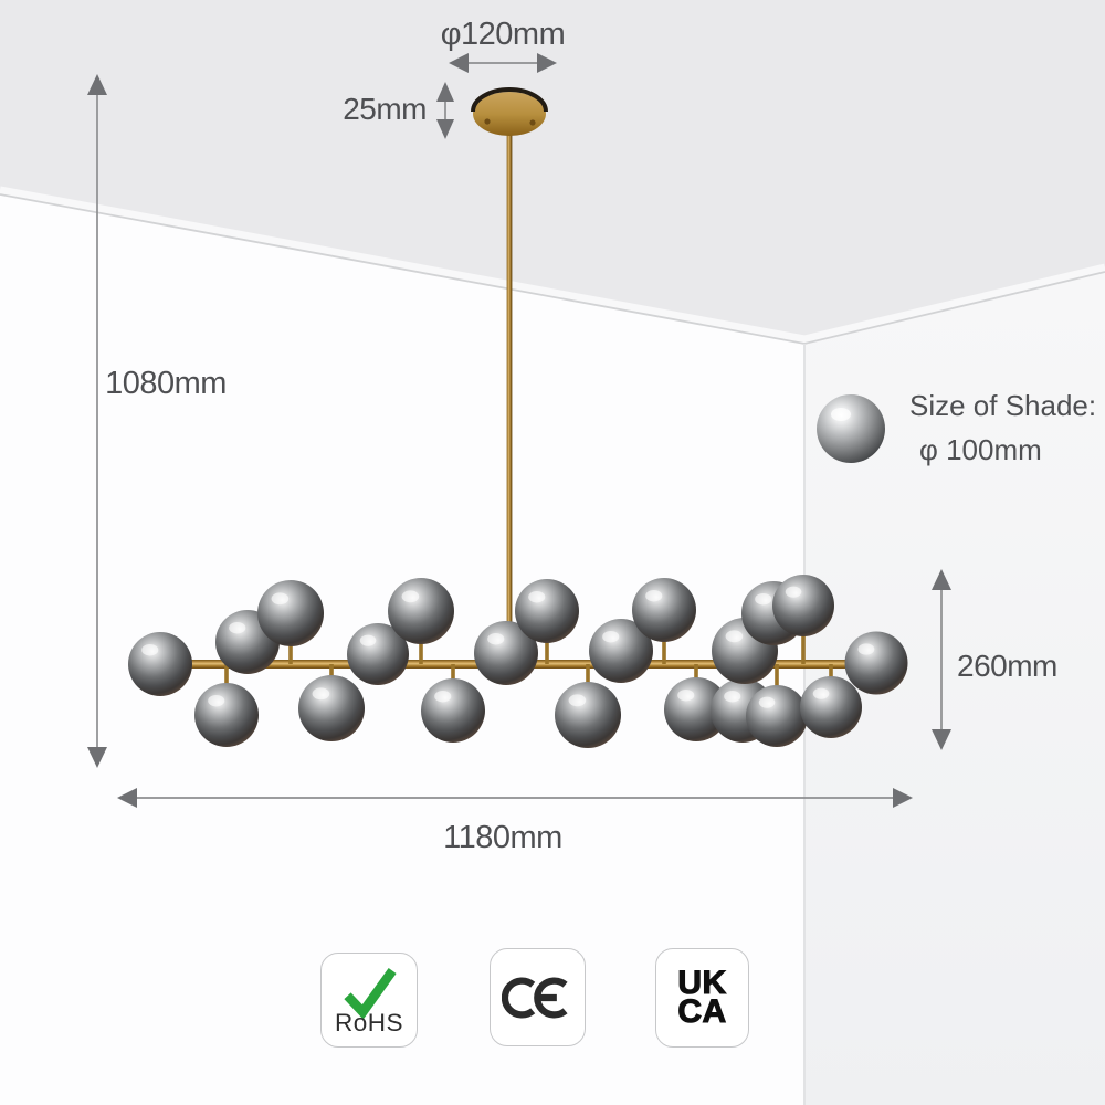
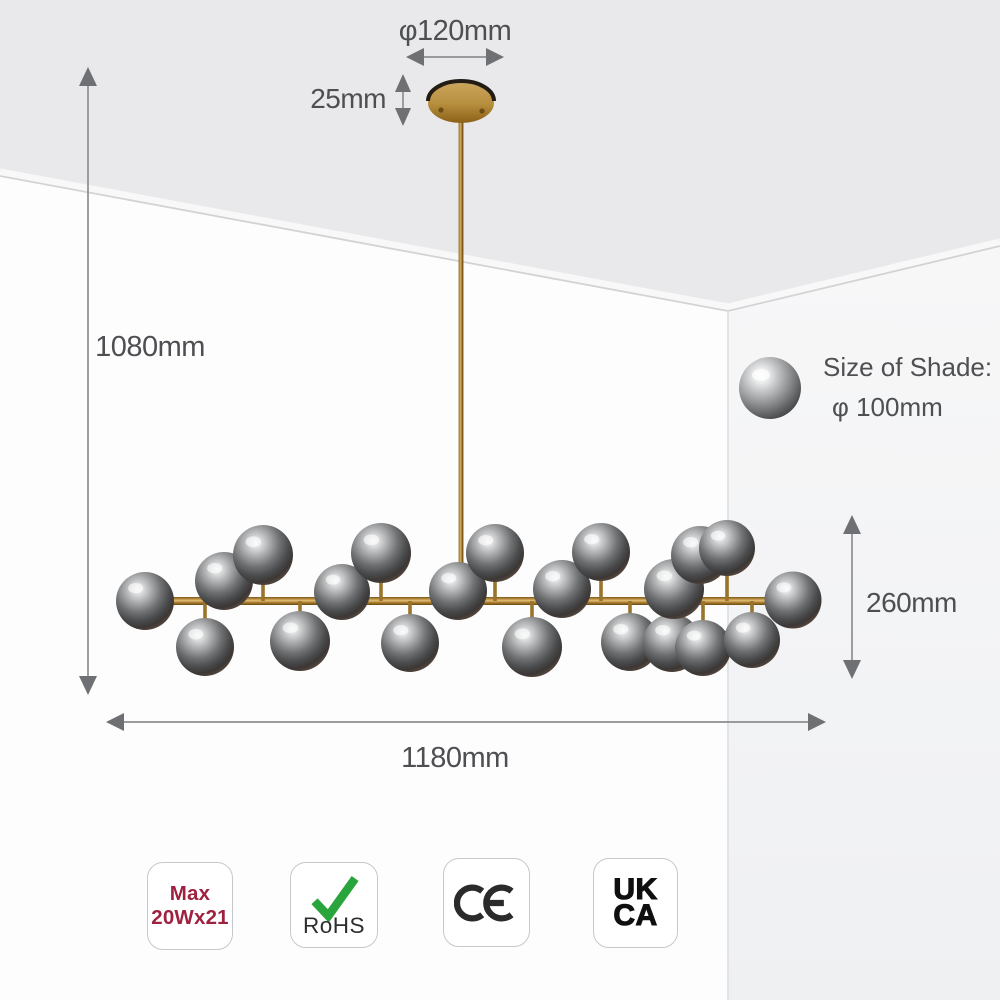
  1080mm
  φ120mm
  25mm
  260mm
  1180mm
  Size of Shade:
  φ 100mm
+ Max
+ 20Wx21
  RoHS
  UK
  CA
